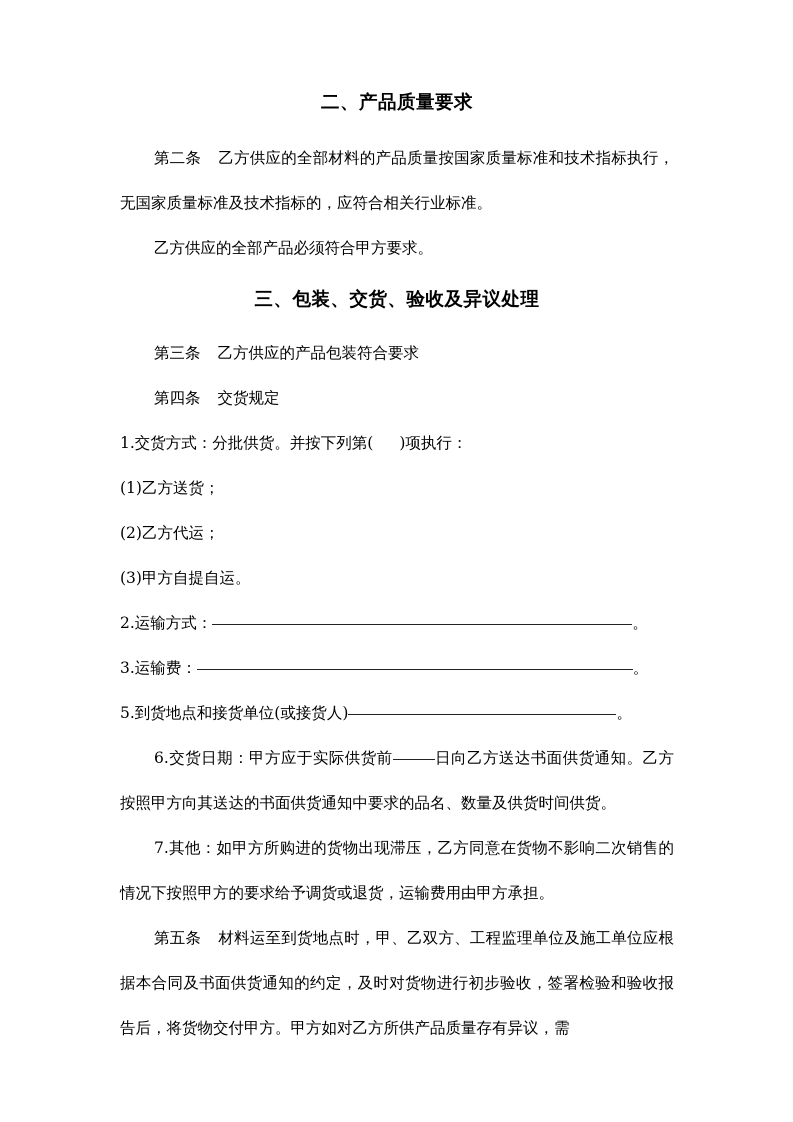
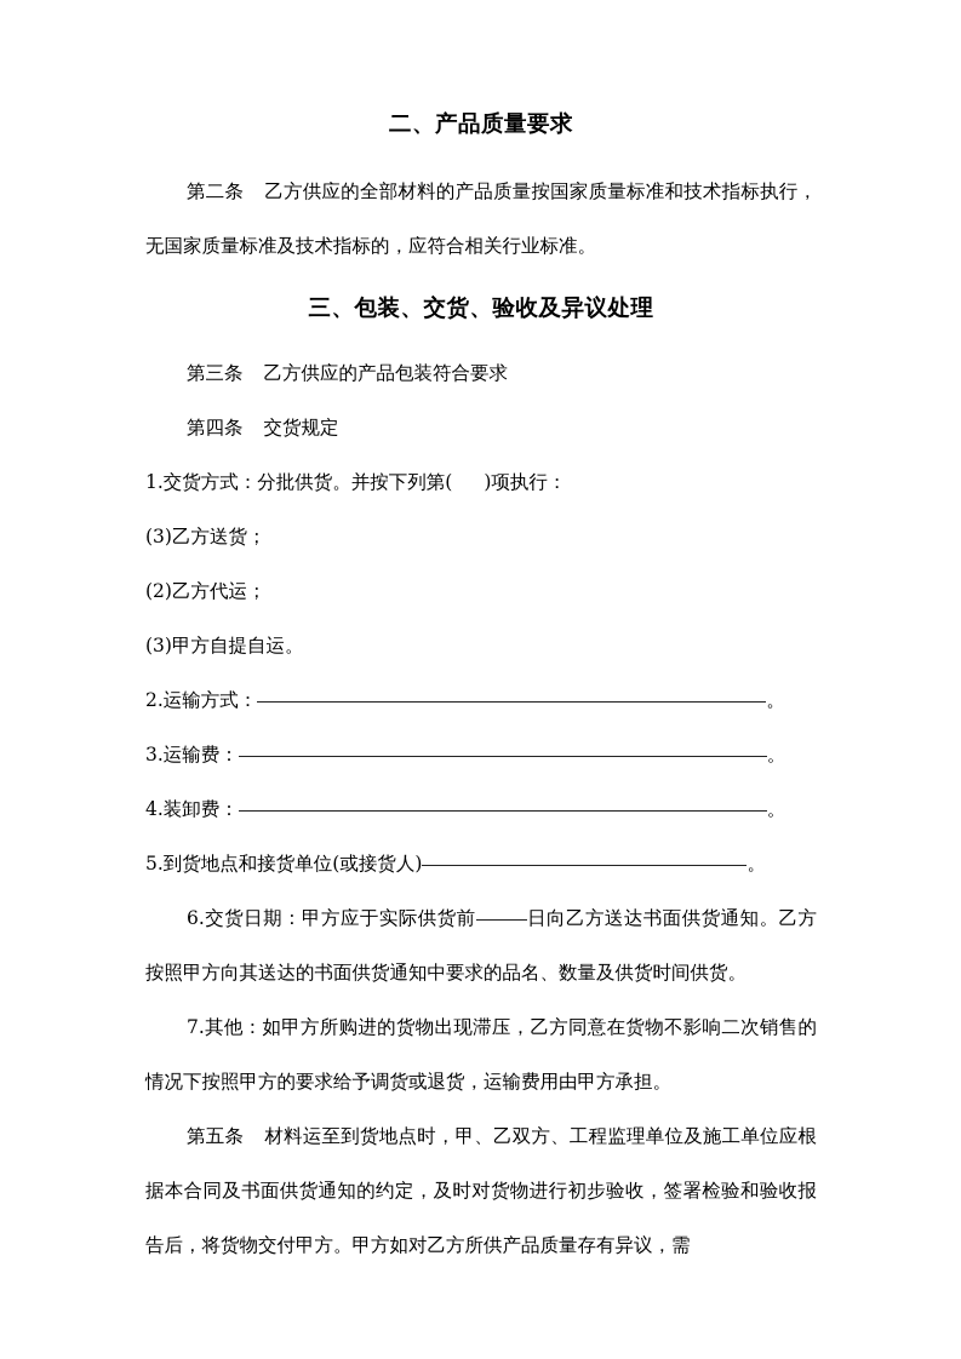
  二、产品质量要求
  第二条 乙方供应的全部材料的产品质量按国家质量标准和技术指标执行，无国家质量标准及技术指标的，应符合相关行业标准。
- 乙方供应的全部产品必须符合甲方要求。
  三、包装、交货、验收及异议处理
  第三条 乙方供应的产品包装符合要求
  第四条 交货规定
  1.交货方式：分批供货。并按下列第( )项执行：
- (1)乙方送货；
+ (3)乙方送货；
  (2)乙方代运；
  (3)甲方自提自运。
  2.运输方式： 。
  3.运输费： 。
+ 4.装卸费： 。
  5.到货地点和接货单位(或接货人) 。
  6.交货日期：甲方应于实际供货前 日向乙方送达书面供货通知。乙方按照甲方向其送达的书面供货通知中要求的品名、数量及供货时间供货。
  7.其他：如甲方所购进的货物出现滞压，乙方同意在货物不影响二次销售的情况下按照甲方的要求给予调货或退货，运输费用由甲方承担。
  第五条 材料运至到货地点时，甲、乙双方、工程监理单位及施工单位应根据本合同及书面供货通知的约定，及时对货物进行初步验收，签署检验和验收报告后，将货物交付甲方。甲方如对乙方所供产品质量存有异议，需
